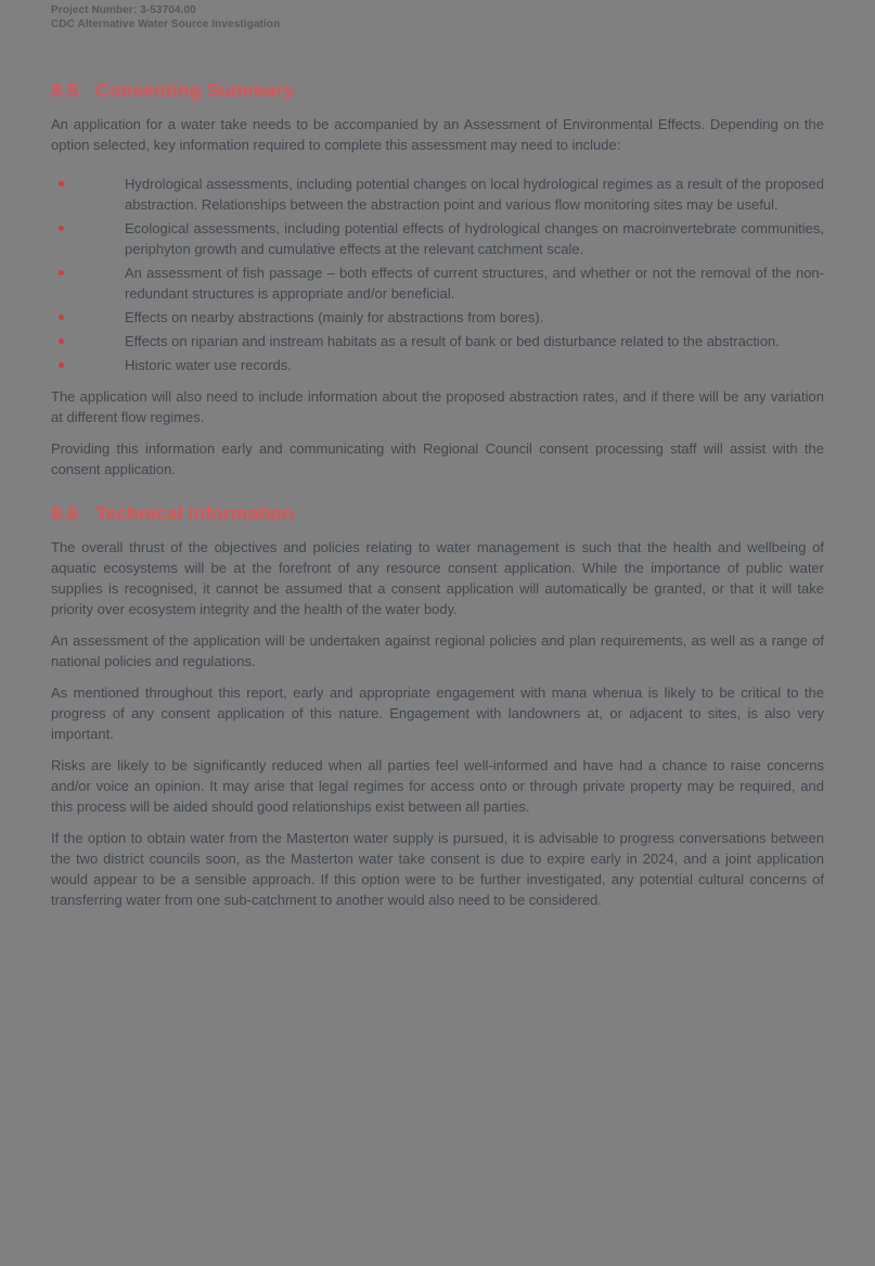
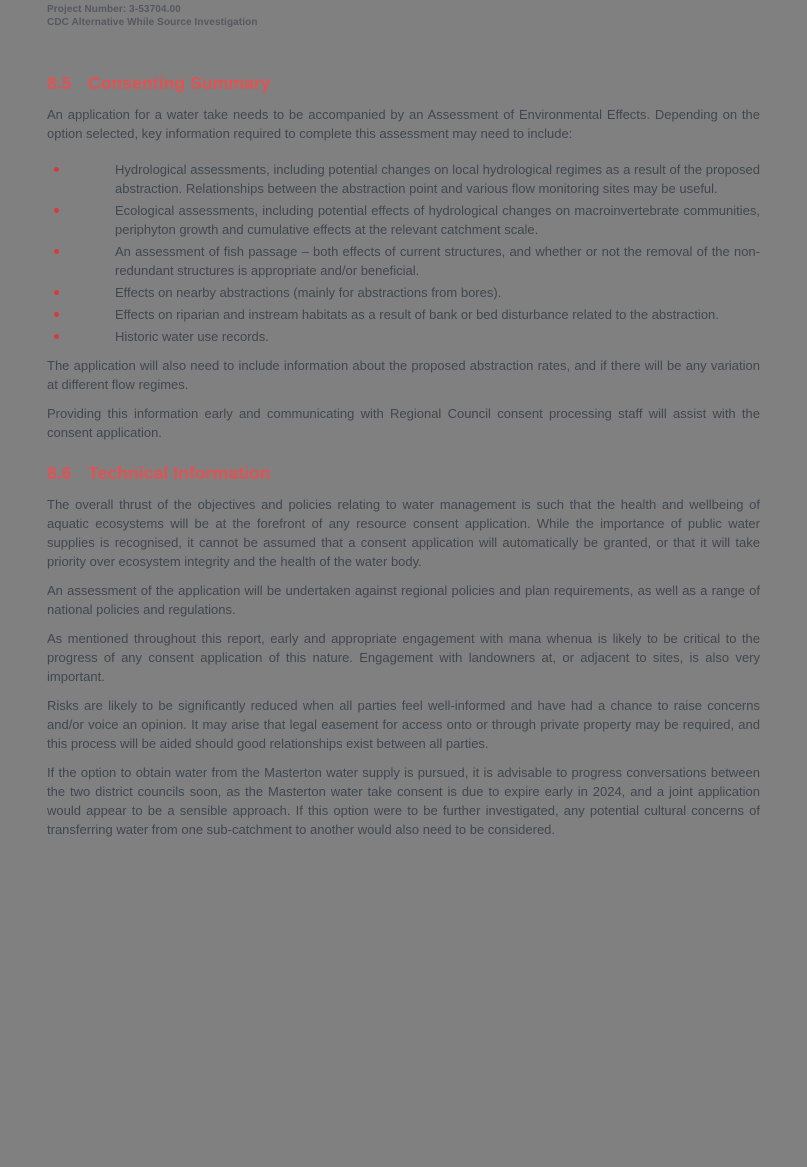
  Project Number: 3-53704.00
- CDC Alternative Water Source Investigation
+ CDC Alternative While Source Investigation
  8.5 Consenting Summary
  An application for a water take needs to be accompanied by an Assessment of Environmental Effects. Depending on the option selected, key information required to complete this assessment may need to include:
  Hydrological assessments, including potential changes on local hydrological regimes as a result of the proposed abstraction. Relationships between the abstraction point and various flow monitoring sites may be useful.
  Ecological assessments, including potential effects of hydrological changes on macroinvertebrate communities, periphyton growth and cumulative effects at the relevant catchment scale.
  An assessment of fish passage – both effects of current structures, and whether or not the removal of the non-redundant structures is appropriate and/or beneficial.
  Effects on nearby abstractions (mainly for abstractions from bores).
  Effects on riparian and instream habitats as a result of bank or bed disturbance related to the abstraction.
  Historic water use records.
  The application will also need to include information about the proposed abstraction rates, and if there will be any variation at different flow regimes.
  Providing this information early and communicating with Regional Council consent processing staff will assist with the consent application.
  8.6 Technical Information
  The overall thrust of the objectives and policies relating to water management is such that the health and wellbeing of aquatic ecosystems will be at the forefront of any resource consent application. While the importance of public water supplies is recognised, it cannot be assumed that a consent application will automatically be granted, or that it will take priority over ecosystem integrity and the health of the water body.
  An assessment of the application will be undertaken against regional policies and plan requirements, as well as a range of national policies and regulations.
  As mentioned throughout this report, early and appropriate engagement with mana whenua is likely to be critical to the progress of any consent application of this nature. Engagement with landowners at, or adjacent to sites, is also very important.
- Risks are likely to be significantly reduced when all parties feel well-informed and have had a chance to raise concerns and/or voice an opinion. It may arise that legal regimes for access onto or through private property may be required, and this process will be aided should good relationships exist between all parties.
+ Risks are likely to be significantly reduced when all parties feel well-informed and have had a chance to raise concerns and/or voice an opinion. It may arise that legal easement for access onto or through private property may be required, and this process will be aided should good relationships exist between all parties.
  If the option to obtain water from the Masterton water supply is pursued, it is advisable to progress conversations between the two district councils soon, as the Masterton water take consent is due to expire early in 2024, and a joint application would appear to be a sensible approach. If this option were to be further investigated, any potential cultural concerns of transferring water from one sub-catchment to another would also need to be considered.
